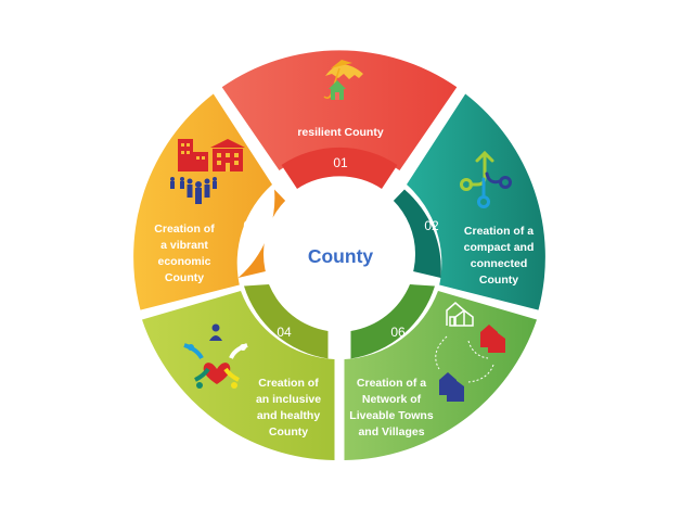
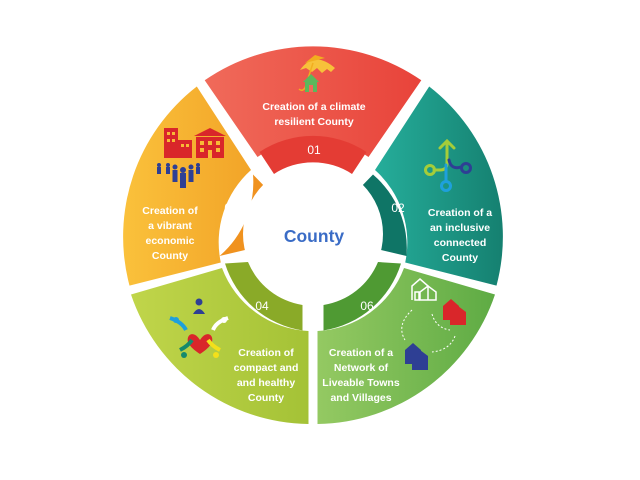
  County
  01
  02
  06
  04
  05
+ Creation of a climate
  resilient County
  Creation of a
- compact and
+ an inclusive
  connected
  County
  Creation of a
  Network of
  Liveable Towns
  and Villages
  Creation of
- an inclusive
+ compact and
  and healthy
  County
  Creation of
  a vibrant
  economic
  County
